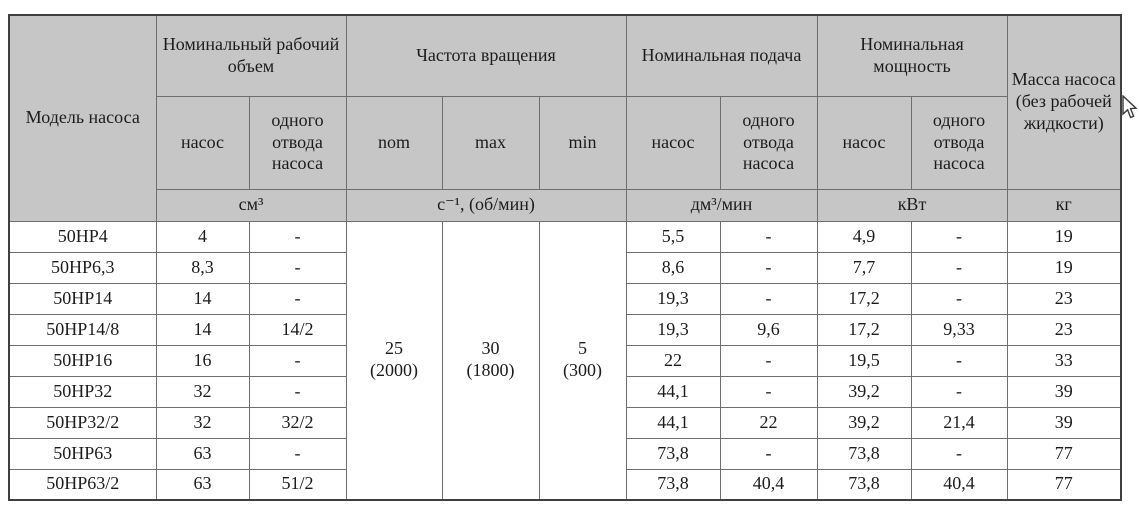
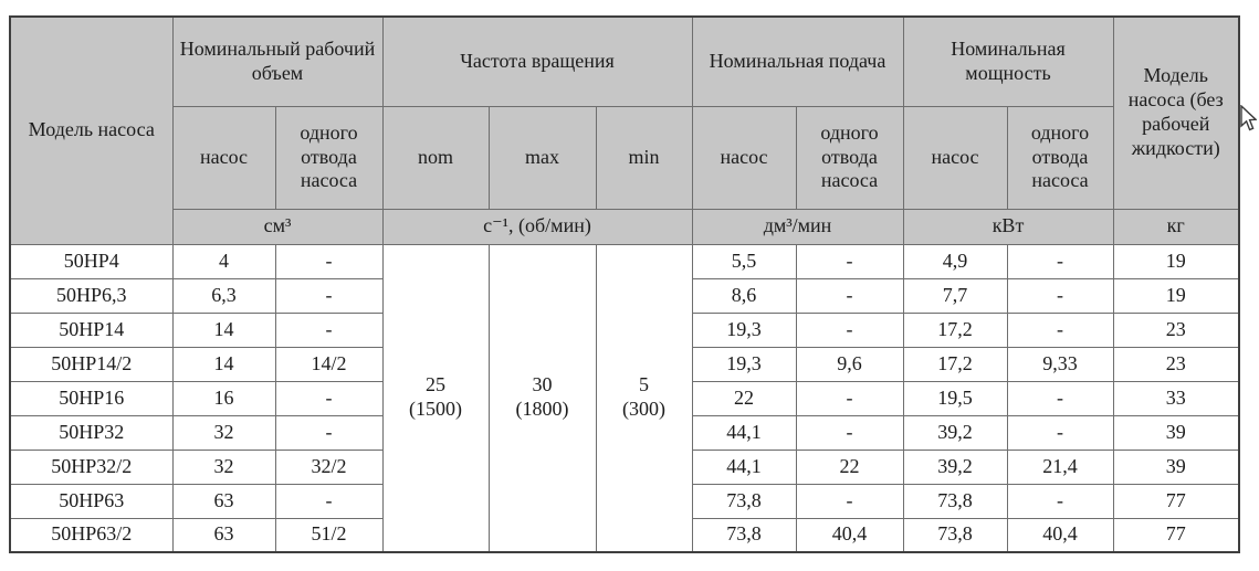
- Модель насоса	Номинальный рабочий объем	Частота вращения	Номинальная подача	Номинальная мощность	Масса насоса (без рабочей жидкости)
+ Модель насоса	Номинальный рабочий объем	Частота вращения	Номинальная подача	Номинальная мощность	Модель насоса (без рабочей жидкости)
  насос	одного отвода насоса	nom	max	min	насос	одного отвода насоса	насос	одного отвода насоса
  см³	с⁻¹, (об/мин)	дм³/мин	кВт	кг
- 50HP4	4	-	25 (2000)	30 (1800)	5 (300)	5,5	-	4,9	-	19
+ 50HP4	4	-	25 (1500)	30 (1800)	5 (300)	5,5	-	4,9	-	19
- 50HP6,3	8,3	-	8,6	-	7,7	-	19
+ 50HP6,3	6,3	-	8,6	-	7,7	-	19
  50HP14	14	-	19,3	-	17,2	-	23
- 50HP14/8	14	14/2	19,3	9,6	17,2	9,33	23
+ 50HP14/2	14	14/2	19,3	9,6	17,2	9,33	23
  50HP16	16	-	22	-	19,5	-	33
  50HP32	32	-	44,1	-	39,2	-	39
  50HP32/2	32	32/2	44,1	22	39,2	21,4	39
  50HP63	63	-	73,8	-	73,8	-	77
  50HP63/2	63	51/2	73,8	40,4	73,8	40,4	77
